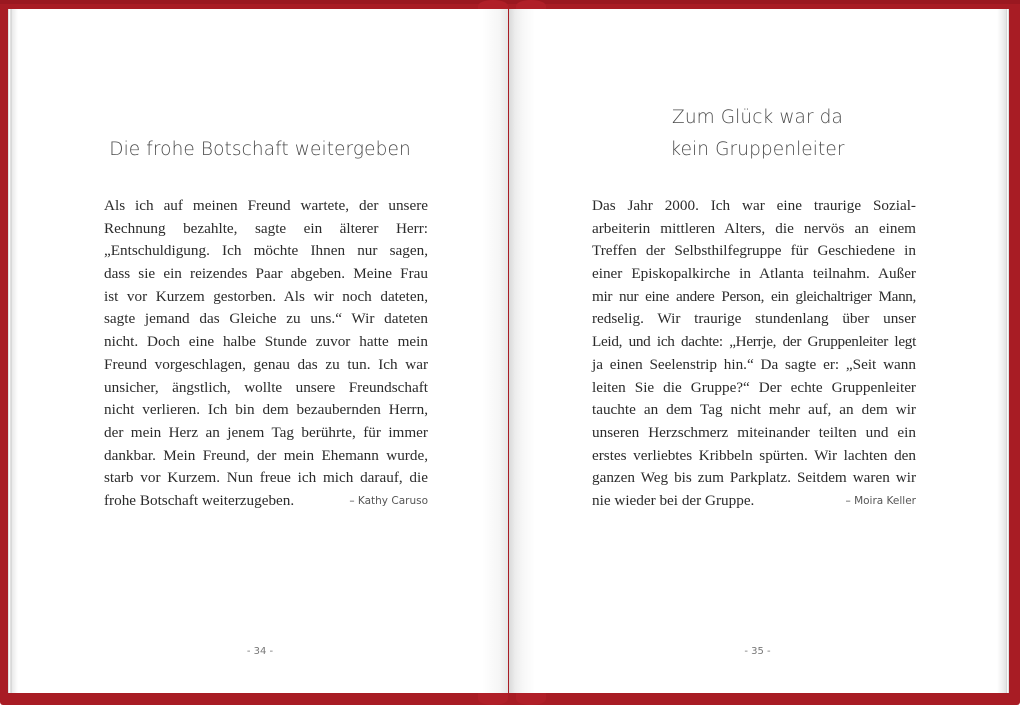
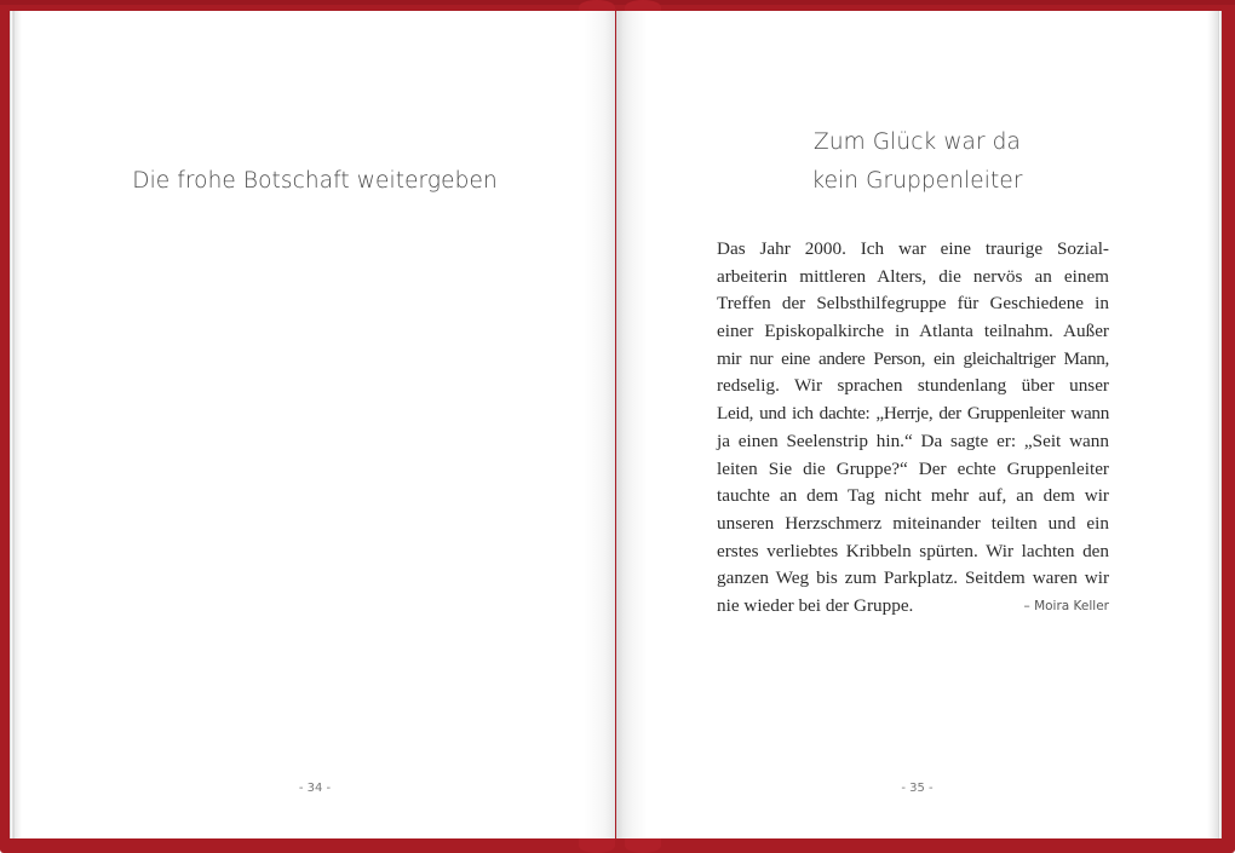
  Die frohe Botschaft weitergeben
- Als ich auf meinen Freund wartete, der unsere
- Rechnung bezahlte, sagte ein älterer Herr:
- „Entschuldigung. Ich möchte Ihnen nur sagen,
- dass sie ein reizendes Paar abgeben. Meine Frau
- ist vor Kurzem gestorben. Als wir noch dateten,
- sagte jemand das Gleiche zu uns.“ Wir dateten
- nicht. Doch eine halbe Stunde zuvor hatte mein
- Freund vorgeschlagen, genau das zu tun. Ich war
- unsicher, ängstlich, wollte unsere Freundschaft
- nicht verlieren. Ich bin dem bezaubernden Herrn,
- der mein Herz an jenem Tag berührte, für immer
- dankbar. Mein Freund, der mein Ehemann wurde,
- starb vor Kurzem. Nun freue ich mich darauf, die
- frohe Botschaft weiterzugeben.
- – Kathy Caruso
  - 34 -
  Zum Glück war da
  kein Gruppenleiter
  Das Jahr 2000. Ich war eine traurige Sozial-
  arbeiterin mittleren Alters, die nervös an einem
  Treffen der Selbsthilfegruppe für Geschiedene in
  einer Episkopalkirche in Atlanta teilnahm. Außer
  mir nur eine andere Person, ein gleichaltriger Mann,
- redselig. Wir traurige stundenlang über unser
+ redselig. Wir sprachen stundenlang über unser
- Leid, und ich dachte: „Herrje, der Gruppenleiter legt
+ Leid, und ich dachte: „Herrje, der Gruppenleiter wann
  ja einen Seelenstrip hin.“ Da sagte er: „Seit wann
  leiten Sie die Gruppe?“ Der echte Gruppenleiter
  tauchte an dem Tag nicht mehr auf, an dem wir
  unseren Herzschmerz miteinander teilten und ein
  erstes verliebtes Kribbeln spürten. Wir lachten den
  ganzen Weg bis zum Parkplatz. Seitdem waren wir
  nie wieder bei der Gruppe.
  – Moira Keller
  - 35 -
